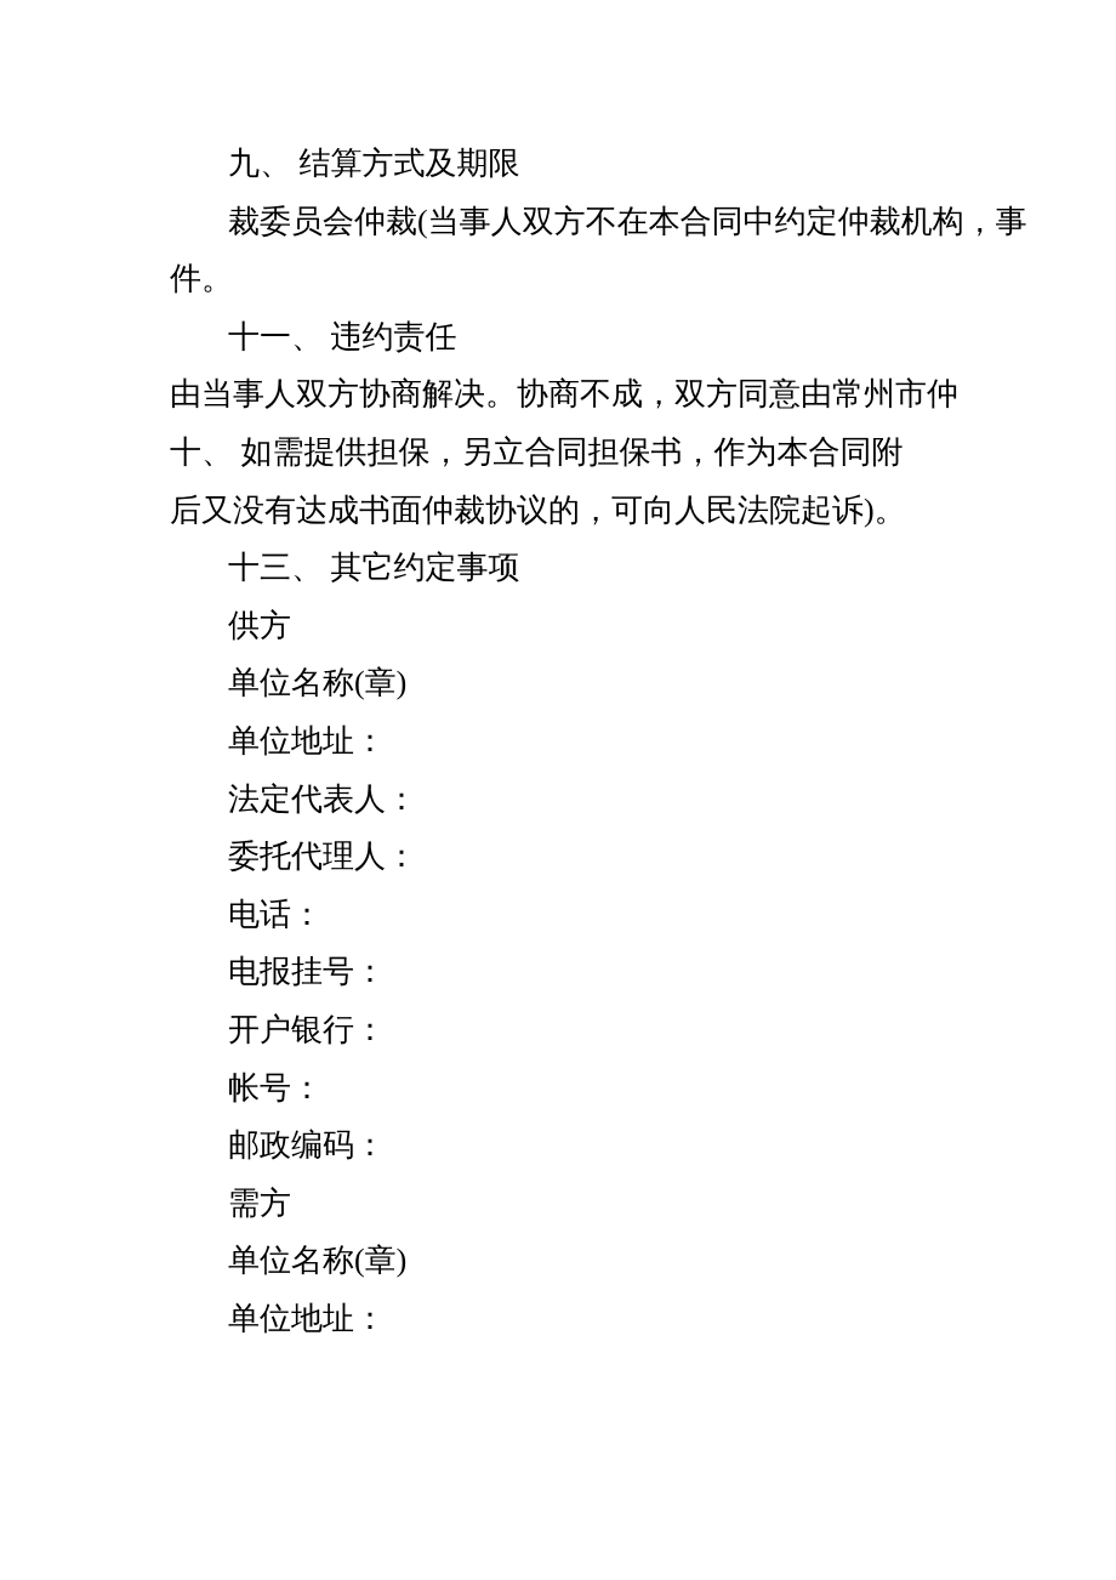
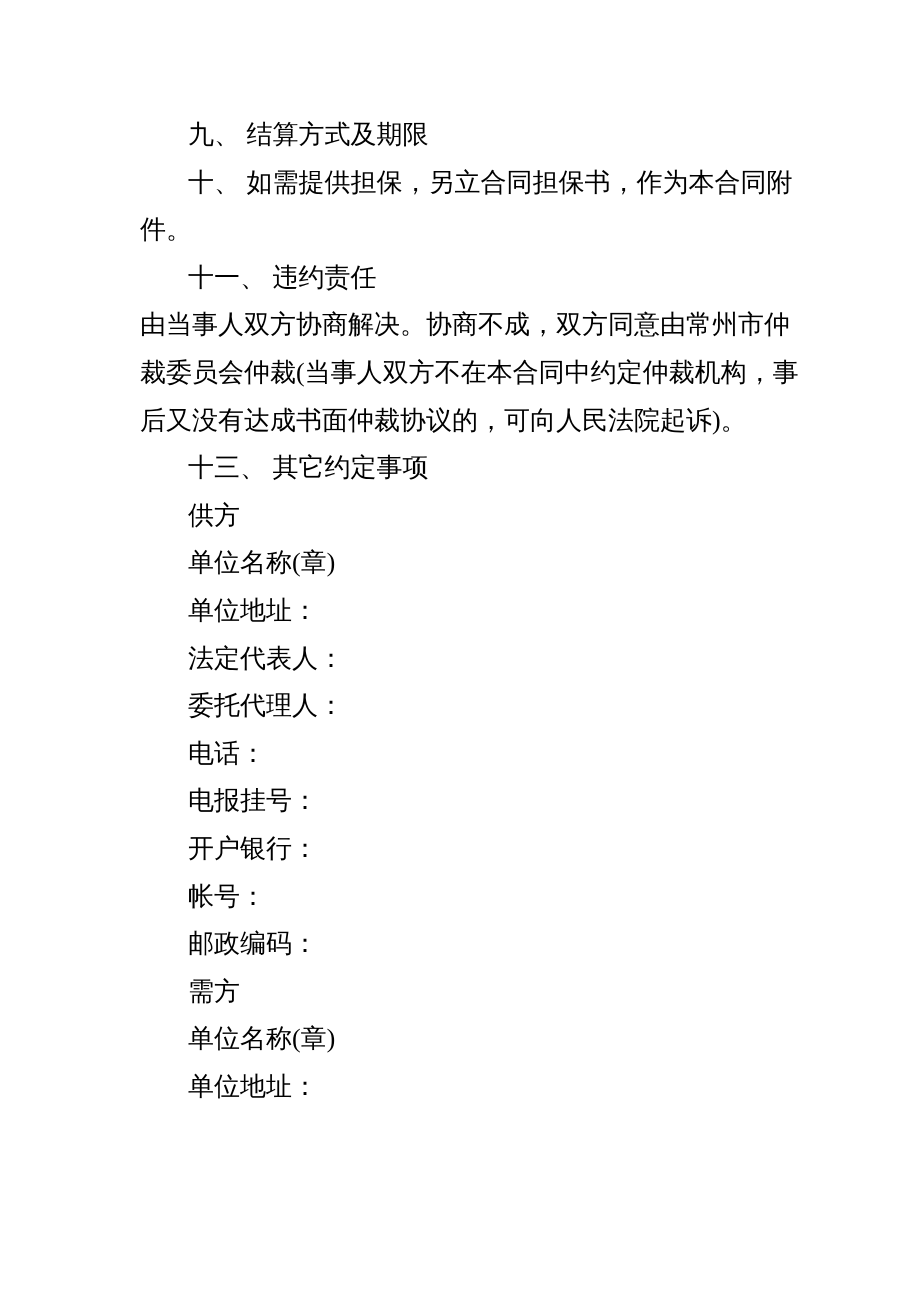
  九、 结算方式及期限
- 裁委员会仲裁(当事人双方不在本合同中约定仲裁机构，事
+ 十、 如需提供担保，另立合同担保书，作为本合同附
  件。
  十一、 违约责任
  由当事人双方协商解决。协商不成，双方同意由常州市仲
- 十、 如需提供担保，另立合同担保书，作为本合同附
+ 裁委员会仲裁(当事人双方不在本合同中约定仲裁机构，事
  后又没有达成书面仲裁协议的，可向人民法院起诉)。
  十三、 其它约定事项
  供方
  单位名称(章)
  单位地址：
  法定代表人：
  委托代理人：
  电话：
  电报挂号：
  开户银行：
  帐号：
  邮政编码：
  需方
  单位名称(章)
  单位地址：
